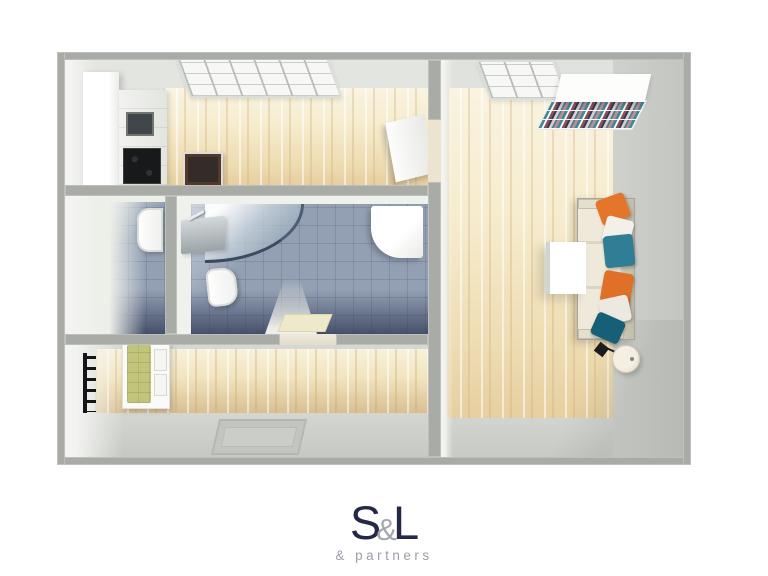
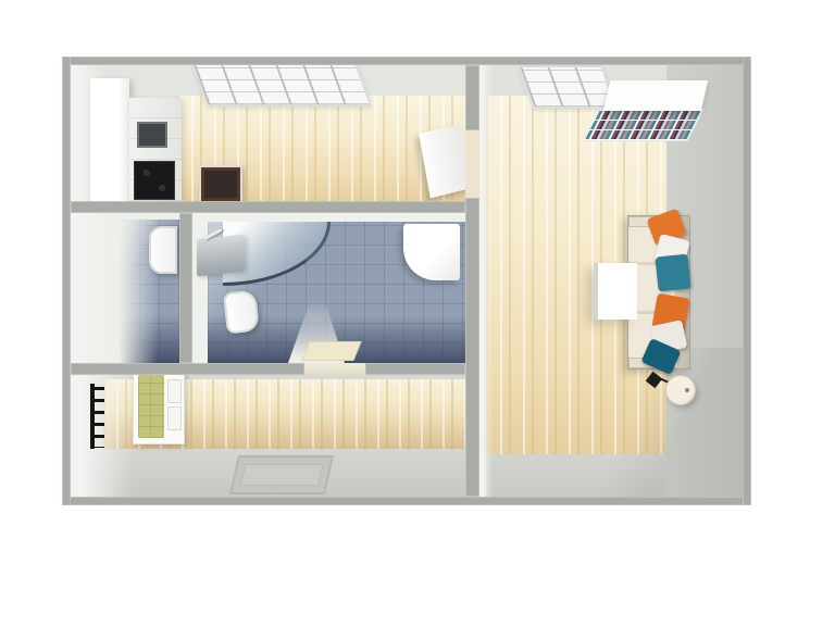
- S&L
- & partners
